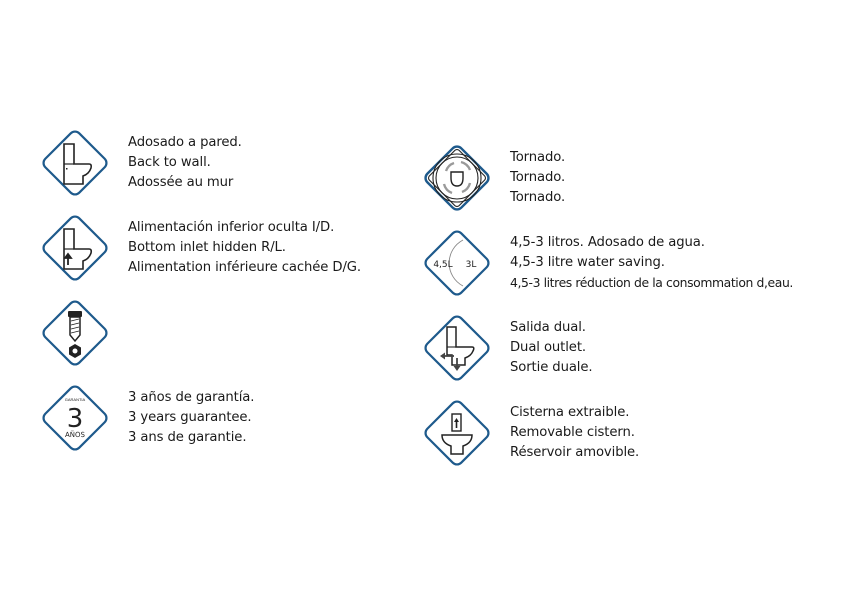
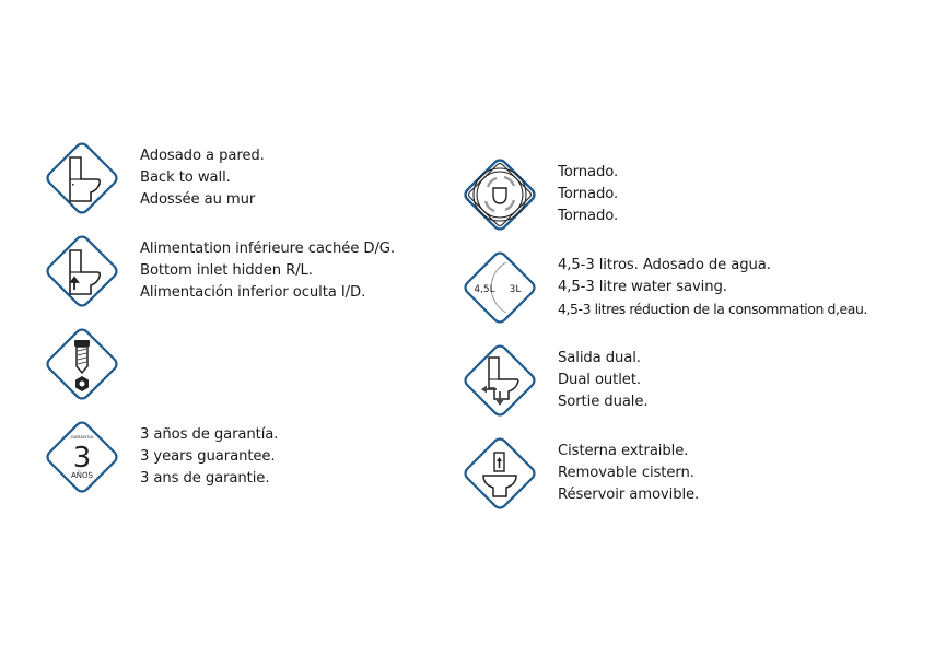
  Adosado a pared.
  Back to wall.
  Adossée au mur
- Alimentación inferior oculta I/D.
+ Alimentation inférieure cachée D/G.
  Bottom inlet hidden R/L.
- Alimentation inférieure cachée D/G.
+ Alimentación inferior oculta I/D.
  3
  AÑOS
  3 años de garantía.
  3 years guarantee.
  3 ans de garantie.
  Tornado.
  Tornado.
  Tornado.
  4,5L
  3L
  4,5-3 litros. Adosado de agua.
  4,5-3 litre water saving.
  4,5-3 litres réduction de la consommation d,eau.
  Salida dual.
  Dual outlet.
  Sortie duale.
  Cisterna extraible.
  Removable cistern.
  Réservoir amovible.
